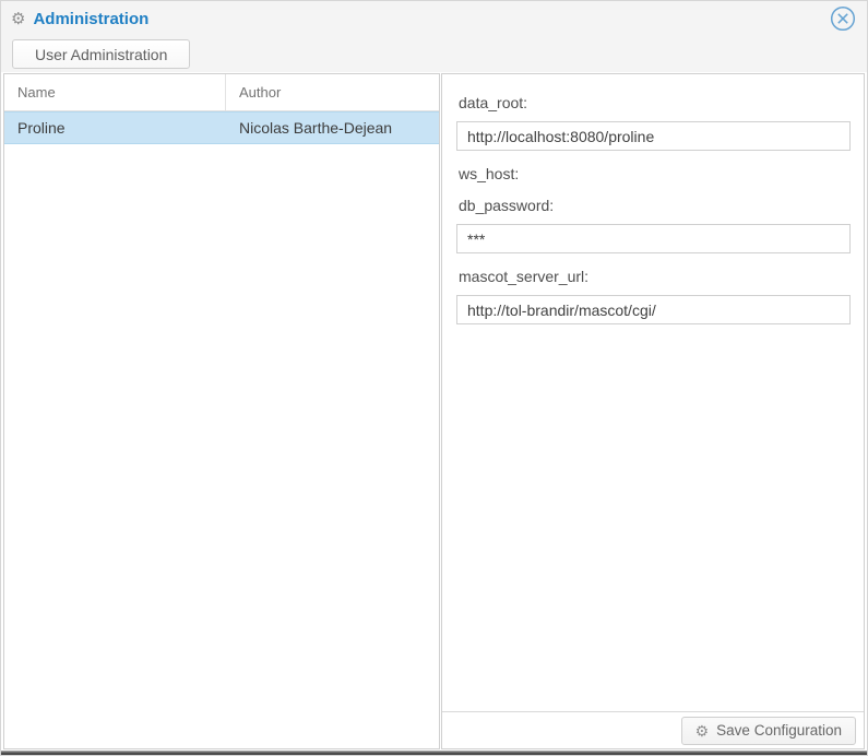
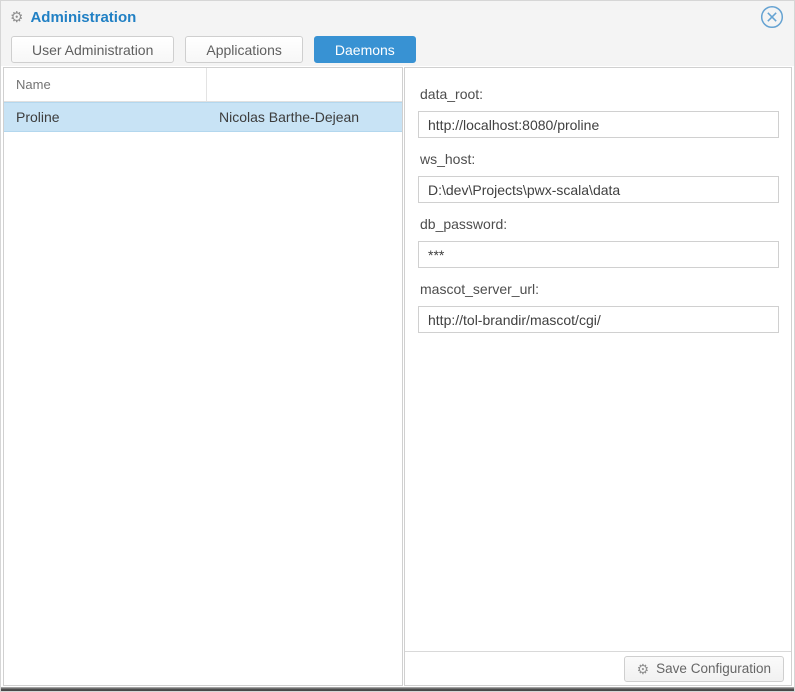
  ⚙
  Administration
  User Administration
+ Applications
+ Daemons
  Name
- Author
  Proline
  Nicolas Barthe-Dejean
  data_root:
  http://localhost:8080/proline
  ws_host:
+ D:\dev\Projects\pwx-scala\data
  db_password:
  ***
  mascot_server_url:
  http://tol-brandir/mascot/cgi/
  ⚙
  Save Configuration
